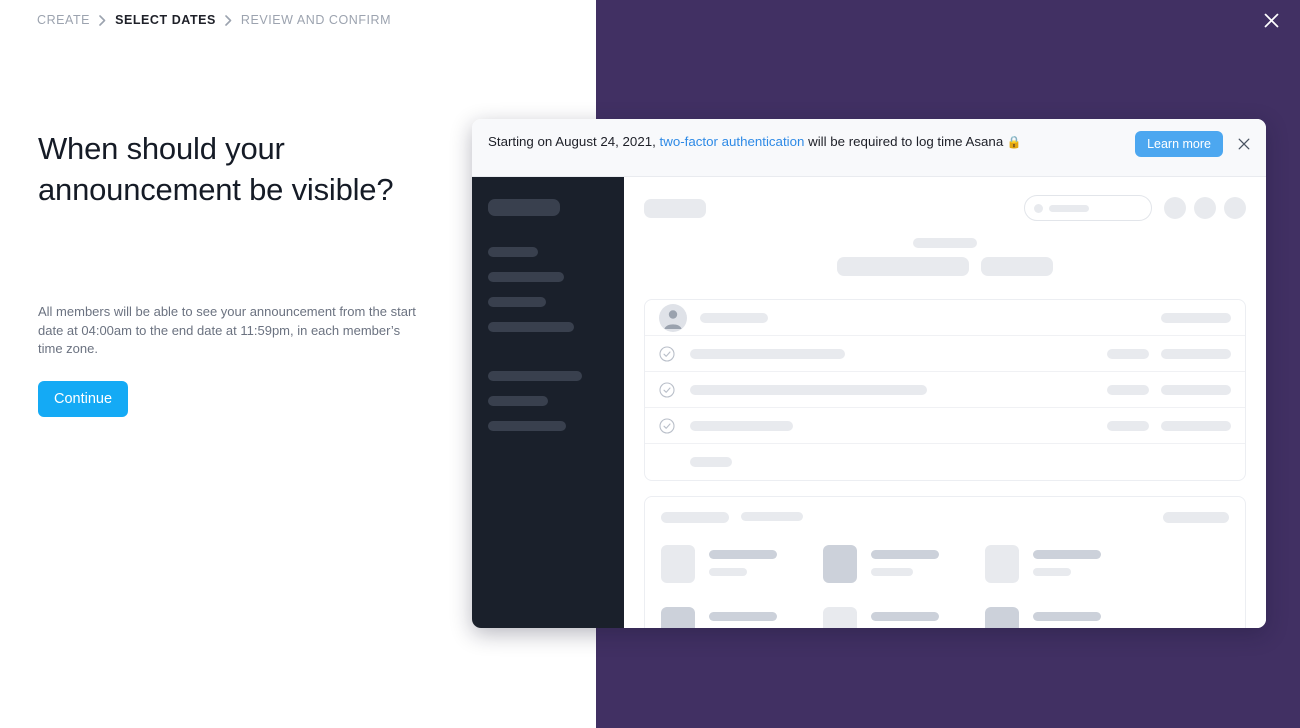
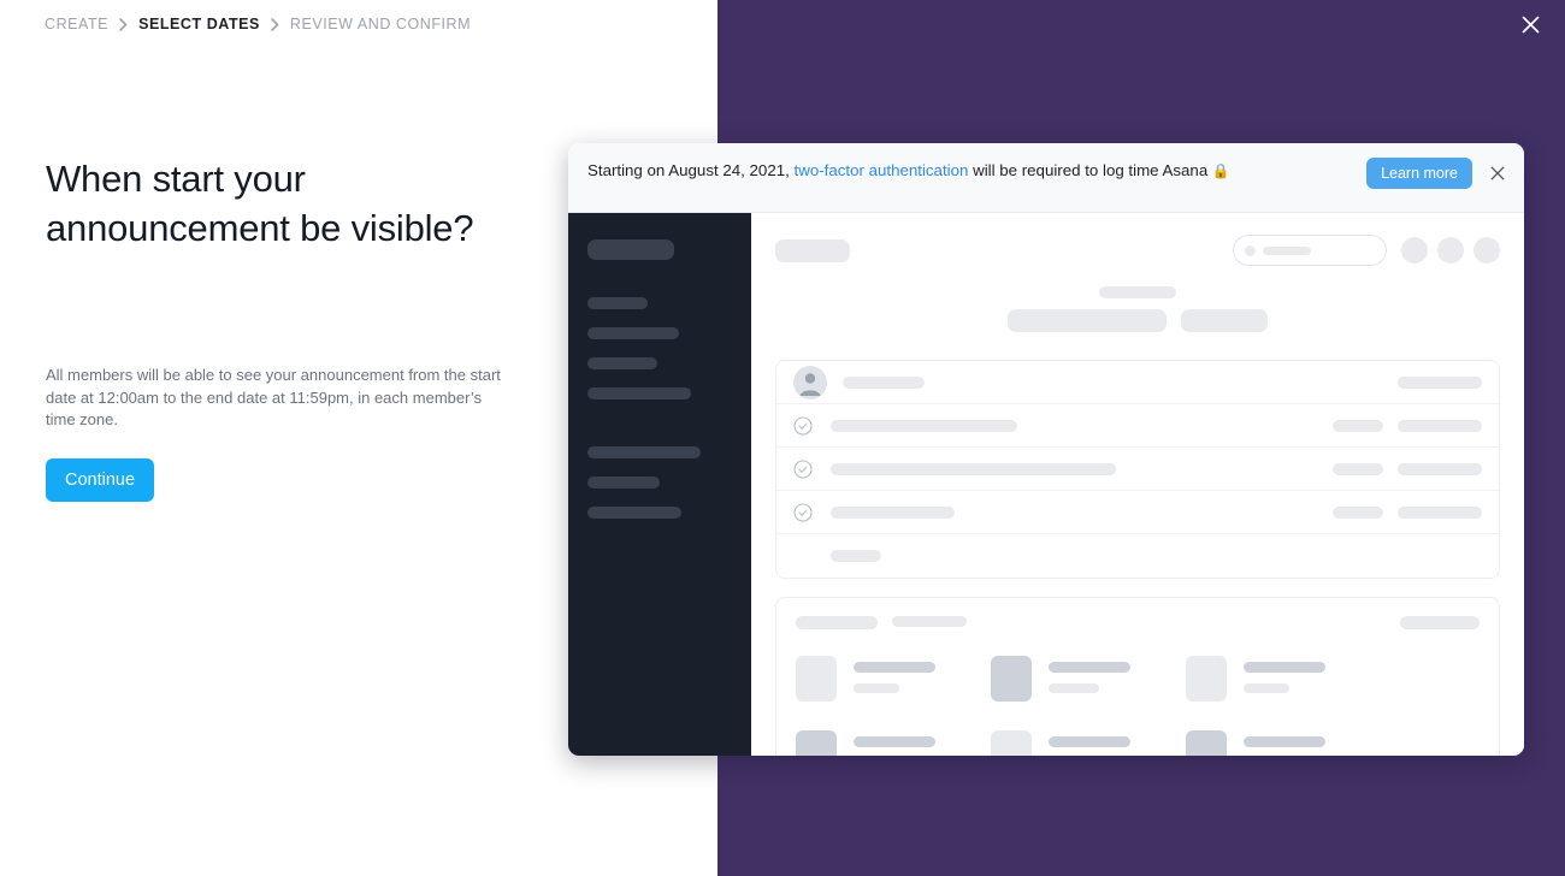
  CREATE
  SELECT DATES
  REVIEW AND CONFIRM
- When should your announcement be visible?
+ When start your announcement be visible?
- All members will be able to see your announcement from the start date at 04:00am to the end date at 11:59pm, in each member’s time zone.
+ All members will be able to see your announcement from the start date at 12:00am to the end date at 11:59pm, in each member’s time zone.
  Continue
  Starting on August 24, 2021, two-factor authentication will be required to log time Asana 🔒
  Learn more
